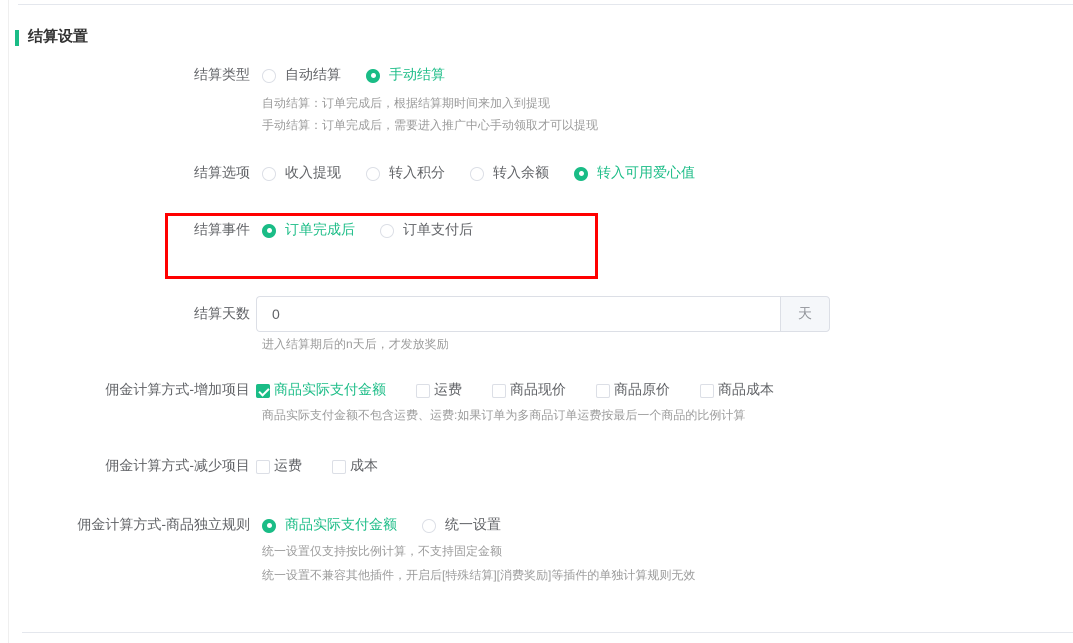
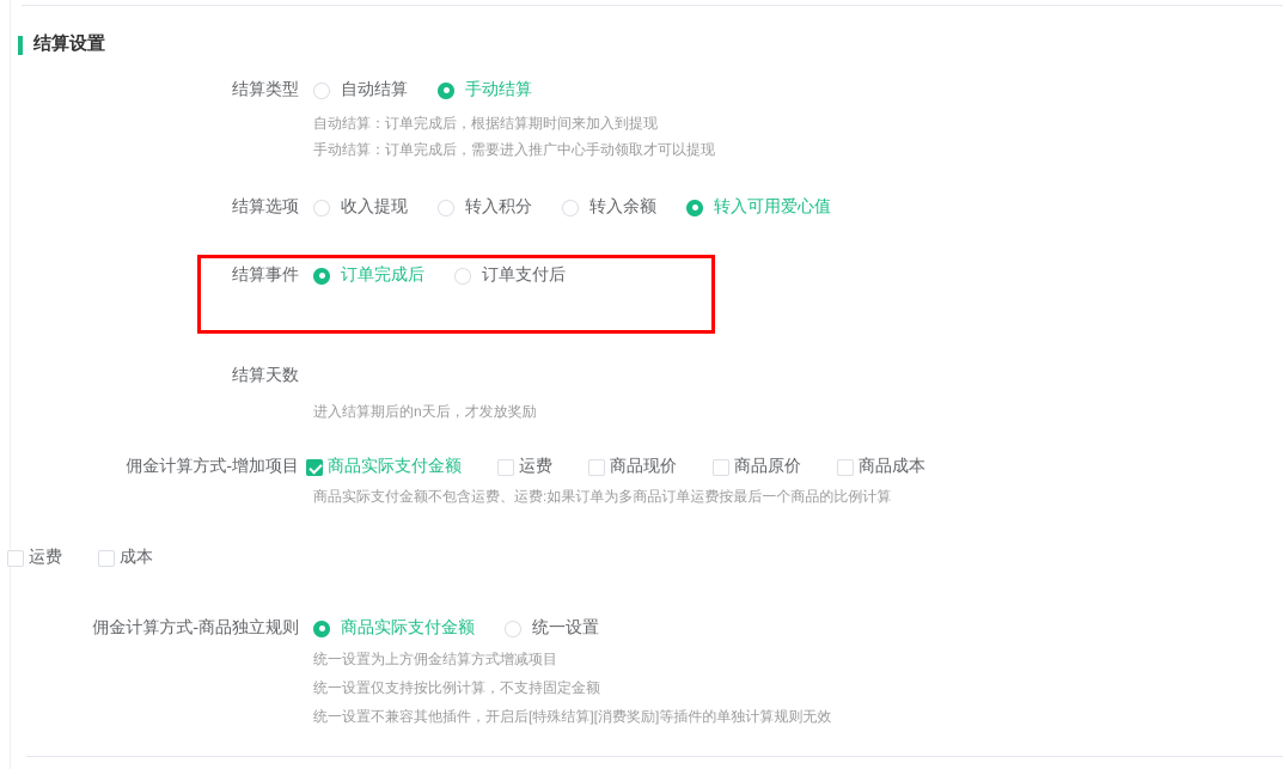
  结算设置
  结算类型
  自动结算
  手动结算
  自动结算：订单完成后，根据结算期时间来加入到提现
  手动结算：订单完成后，需要进入推广中心手动领取才可以提现
  结算选项
  收入提现
  转入积分
  转入余额
  转入可用爱心值
  结算事件
  订单完成后
  订单支付后
  结算天数
- 0
- 天
  进入结算期后的n天后，才发放奖励
  佣金计算方式-增加项目
  商品实际支付金额
  运费
  商品现价
  商品原价
  商品成本
  商品实际支付金额不包含运费、运费:如果订单为多商品订单运费按最后一个商品的比例计算
- 佣金计算方式-减少项目
  运费
  成本
  佣金计算方式-商品独立规则
  商品实际支付金额
  统一设置
+ 统一设置为上方佣金结算方式增减项目
  统一设置仅支持按比例计算，不支持固定金额
  统一设置不兼容其他插件，开启后[特殊结算][消费奖励]等插件的单独计算规则无效
